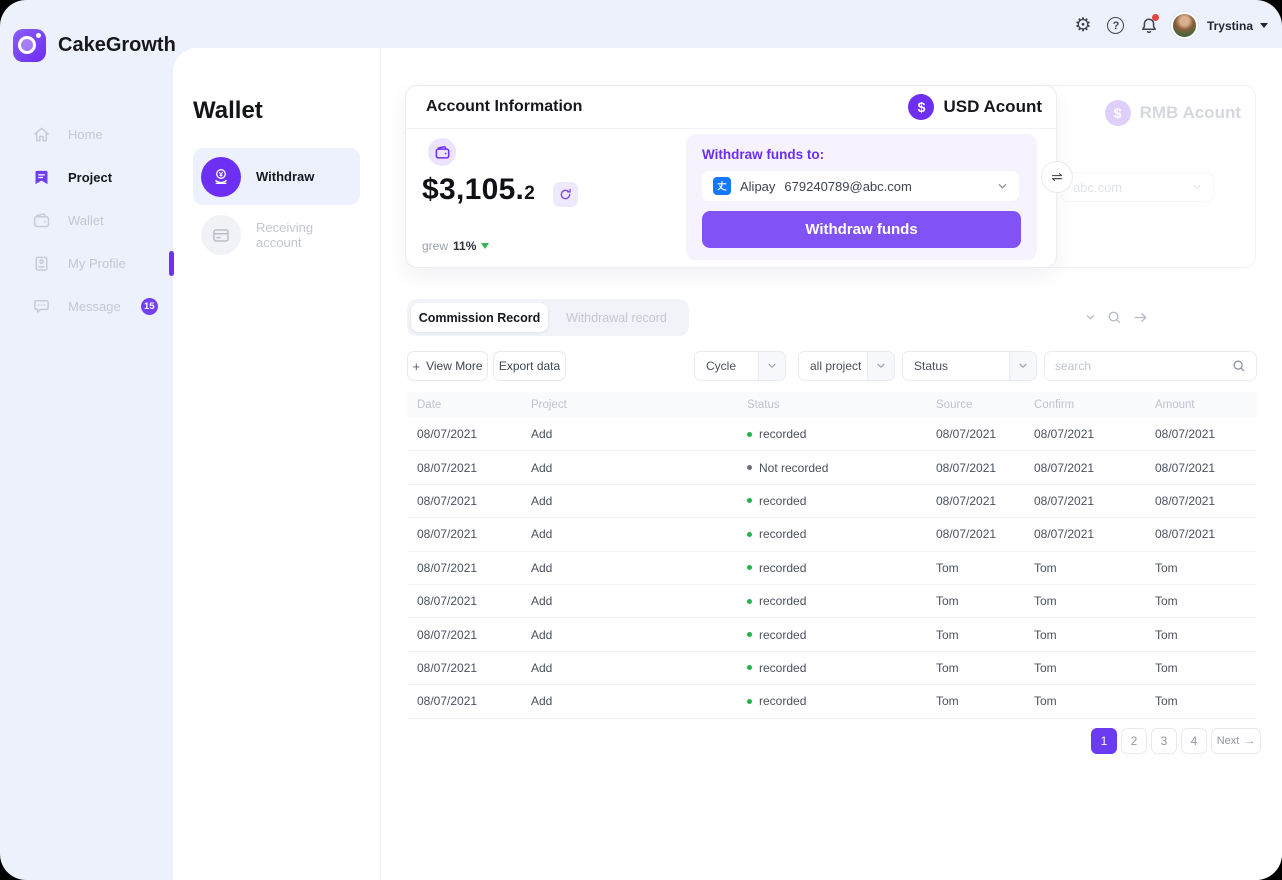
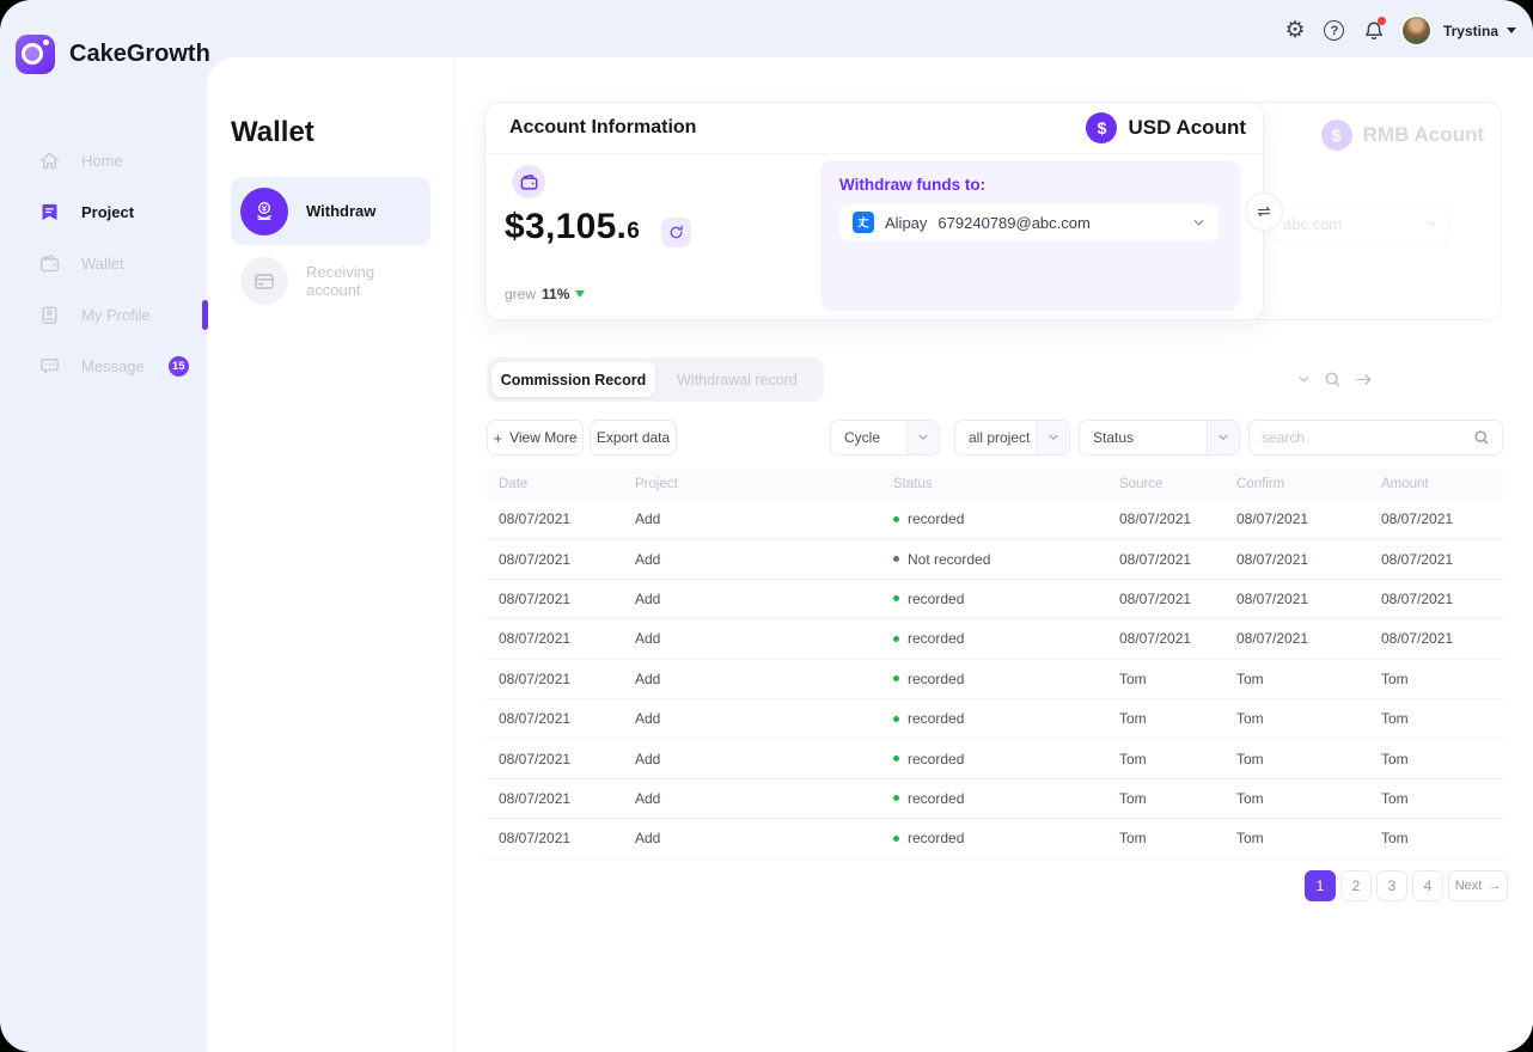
  CakeGrowth
  ⚙
  ?
  Trystina
  Home
  Project
  Wallet
  My Profile
  Message
  15
  Wallet
  Withdraw
  Receiving account
  $
  RMB Acount
  abc.com
  Account Information
  $
  USD Acount
- $3,105.2
+ $3,105.6
  grew
  11%
  Withdraw funds to:
  Alipay
  679240789@abc.com
- Withdraw funds
  Commission Record
  Withdrawal record
  +
  View More
  Export data
  Cycle
  all project
  Status
  search
  Date
  Project
  Status
  Source
  Confirm
  Amount
  08/07/2021
  Add
  recorded
  08/07/2021
  08/07/2021
  08/07/2021
  08/07/2021
  Add
  Not recorded
  08/07/2021
  08/07/2021
  08/07/2021
  08/07/2021
  Add
  recorded
  08/07/2021
  08/07/2021
  08/07/2021
  08/07/2021
  Add
  recorded
  08/07/2021
  08/07/2021
  08/07/2021
  08/07/2021
  Add
  recorded
  Tom
  Tom
  Tom
  08/07/2021
  Add
  recorded
  Tom
  Tom
  Tom
  08/07/2021
  Add
  recorded
  Tom
  Tom
  Tom
  08/07/2021
  Add
  recorded
  Tom
  Tom
  Tom
  08/07/2021
  Add
  recorded
  Tom
  Tom
  Tom
  1
  2
  3
  4
  Next
  →
